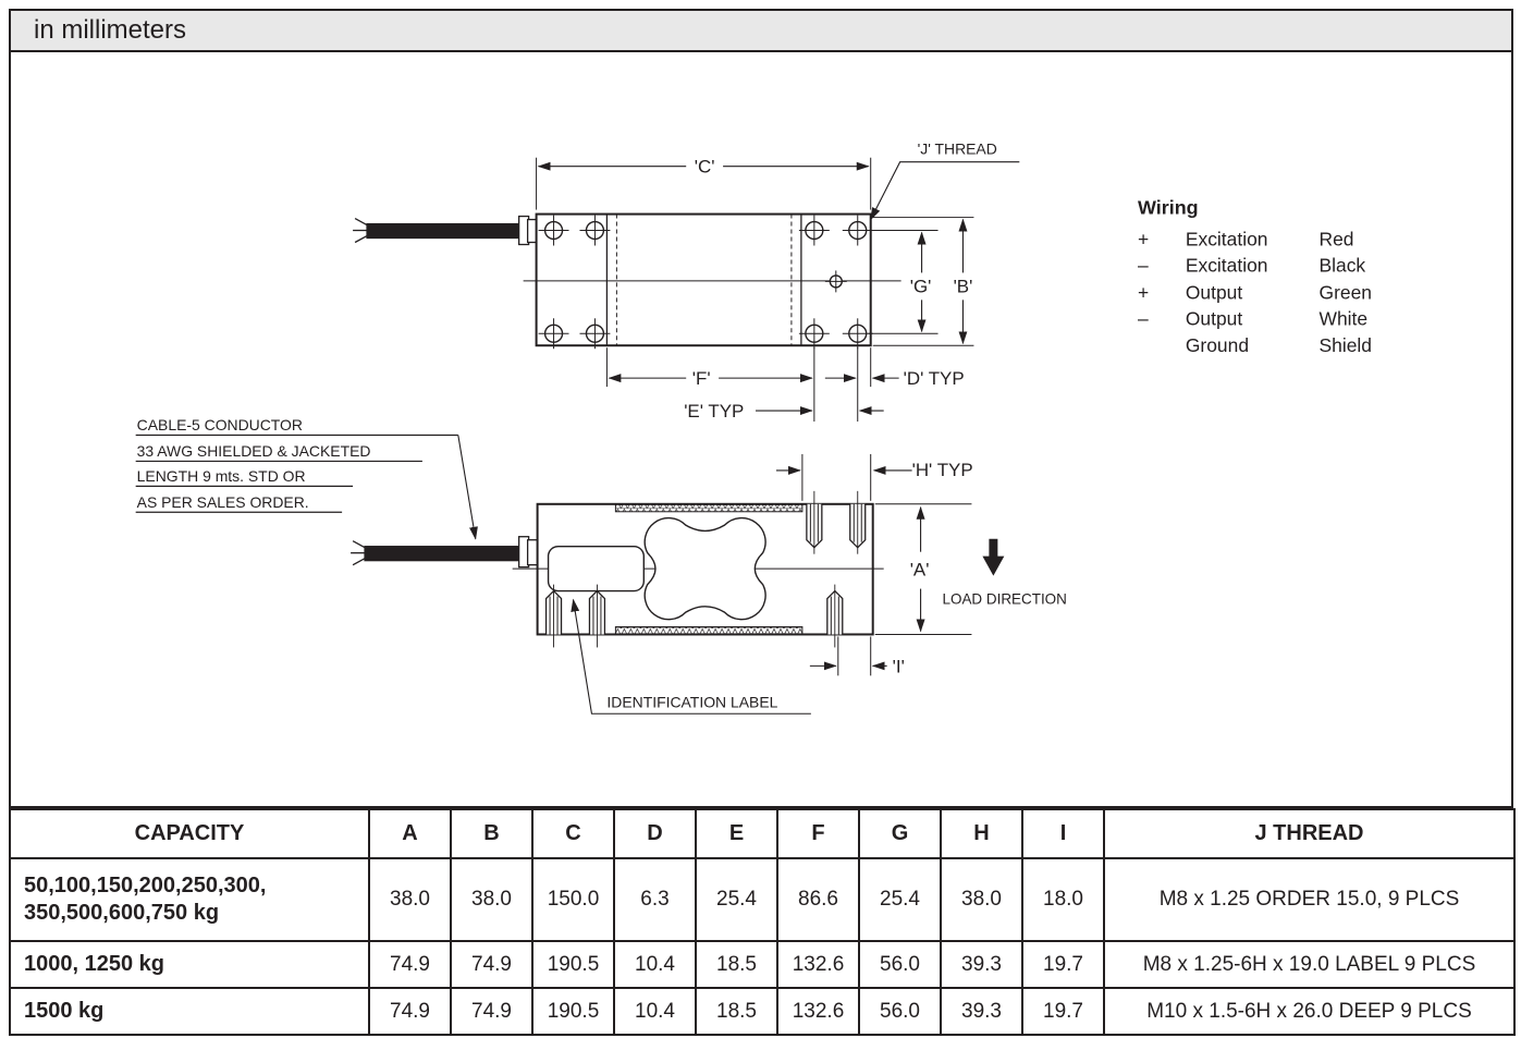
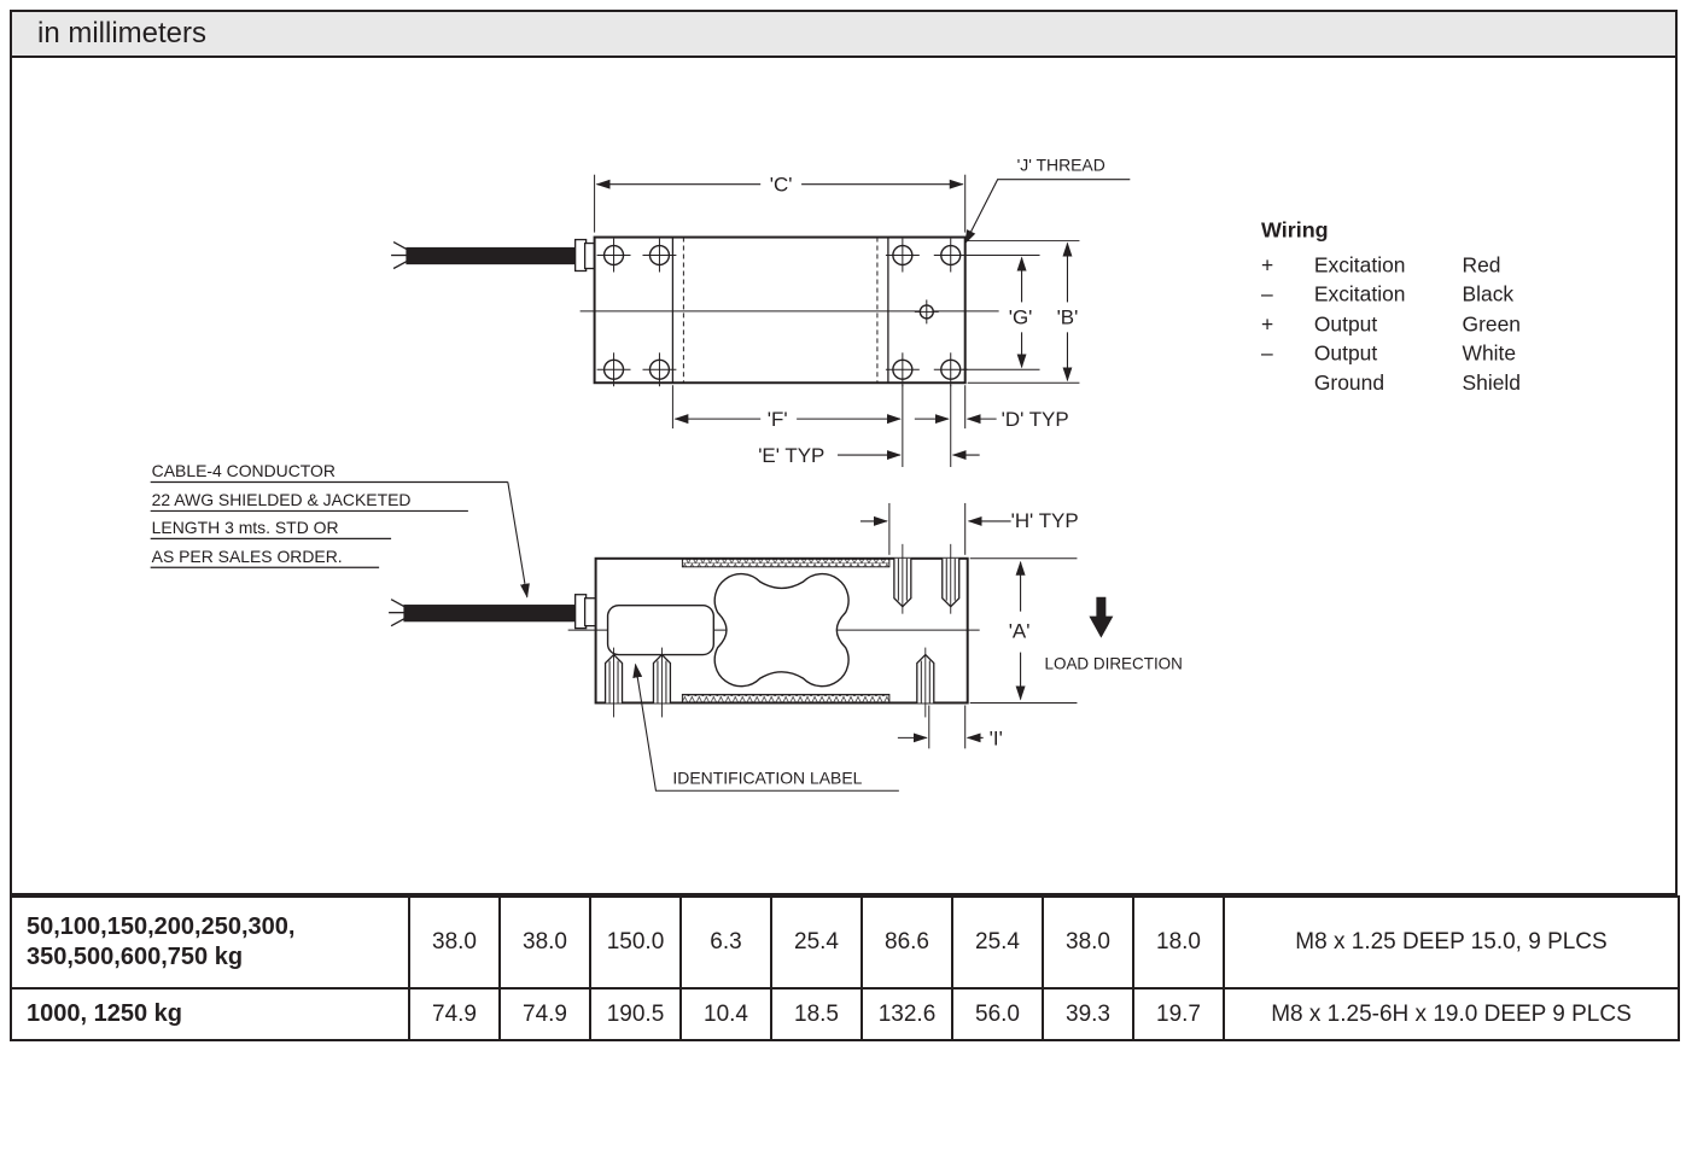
  in millimeters
  'C'
  'J' THREAD
  'G'
  'B'
  'F'
  'E' TYP
  'D' TYP
  Wiring
  +
  Excitation
  Red
  –
  Excitation
  Black
  +
  Output
  Green
  –
  Output
  White
  Ground
  Shield
- CABLE-5 CONDUCTOR
+ CABLE-4 CONDUCTOR
- 33 AWG SHIELDED & JACKETED
+ 22 AWG SHIELDED & JACKETED
- LENGTH 9 mts. STD OR
+ LENGTH 3 mts. STD OR
  AS PER SALES ORDER.
  'H' TYP
  'A'
  'I'
  LOAD DIRECTION
  IDENTIFICATION LABEL
- CAPACITY	A	B	C	D	E	F	G	H	I	J THREAD
- 50,100,150,200,250,300, 350,500,600,750 kg	38.0	38.0	150.0	6.3	25.4	86.6	25.4	38.0	18.0	M8 x 1.25 ORDER 15.0, 9 PLCS
+ 50,100,150,200,250,300, 350,500,600,750 kg	38.0	38.0	150.0	6.3	25.4	86.6	25.4	38.0	18.0	M8 x 1.25 DEEP 15.0, 9 PLCS
- 1000, 1250 kg	74.9	74.9	190.5	10.4	18.5	132.6	56.0	39.3	19.7	M8 x 1.25-6H x 19.0 LABEL 9 PLCS
+ 1000, 1250 kg	74.9	74.9	190.5	10.4	18.5	132.6	56.0	39.3	19.7	M8 x 1.25-6H x 19.0 DEEP 9 PLCS
- 1500 kg	74.9	74.9	190.5	10.4	18.5	132.6	56.0	39.3	19.7	M10 x 1.5-6H x 26.0 DEEP 9 PLCS
